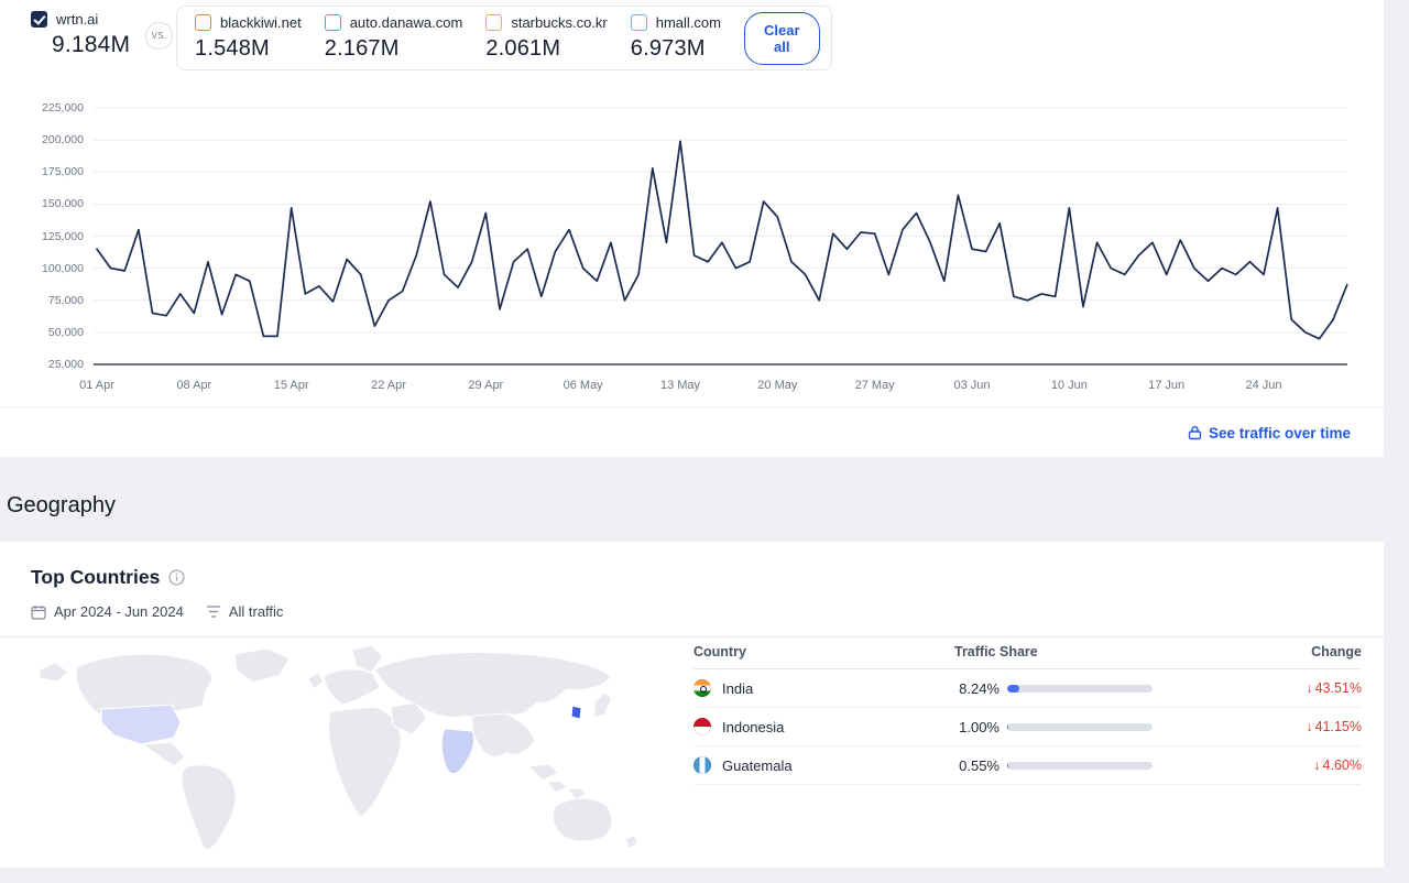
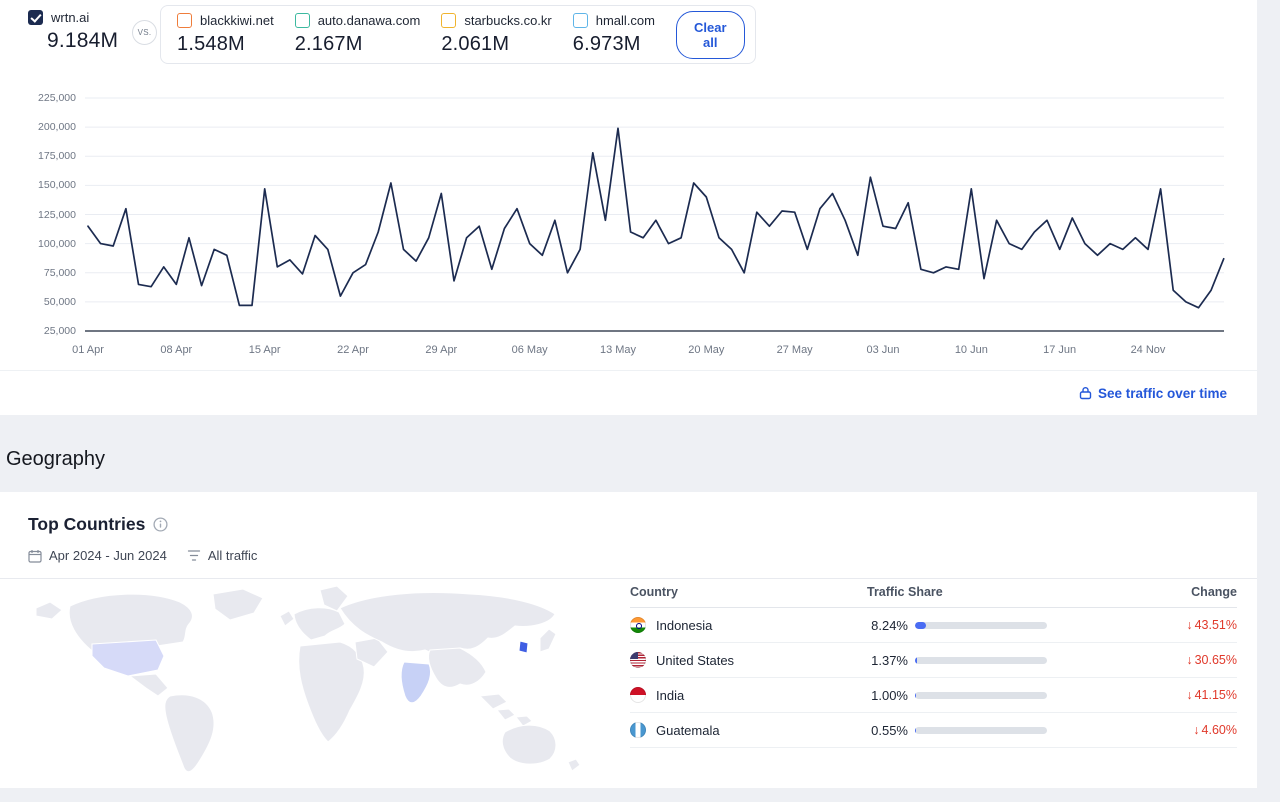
  wrtn.ai
  9.184M
  VS.
  blackkiwi.net
  1.548M
  auto.danawa.com
  2.167M
  starbucks.co.kr
  2.061M
  hmall.com
  6.973M
  Clear all
  225,000
  200,000
  175,000
  150,000
  125,000
  100,000
  75,000
  50,000
  25,000
  01 Apr
  08 Apr
  15 Apr
  22 Apr
  29 Apr
  06 May
  13 May
  20 May
  27 May
  03 Jun
  10 Jun
  17 Jun
- 24 Jun
+ 24 Nov
  See traffic over time
  Geography
  Top Countries
  Apr 2024 - Jun 2024
  All traffic
  Country
  Traffic Share
  Change
- India
+ Indonesia
  8.24%
  ↓ 43.51%
+ United States
+ 1.37%
+ ↓ 30.65%
- Indonesia
+ India
  1.00%
  ↓ 41.15%
  Guatemala
  0.55%
  ↓ 4.60%
